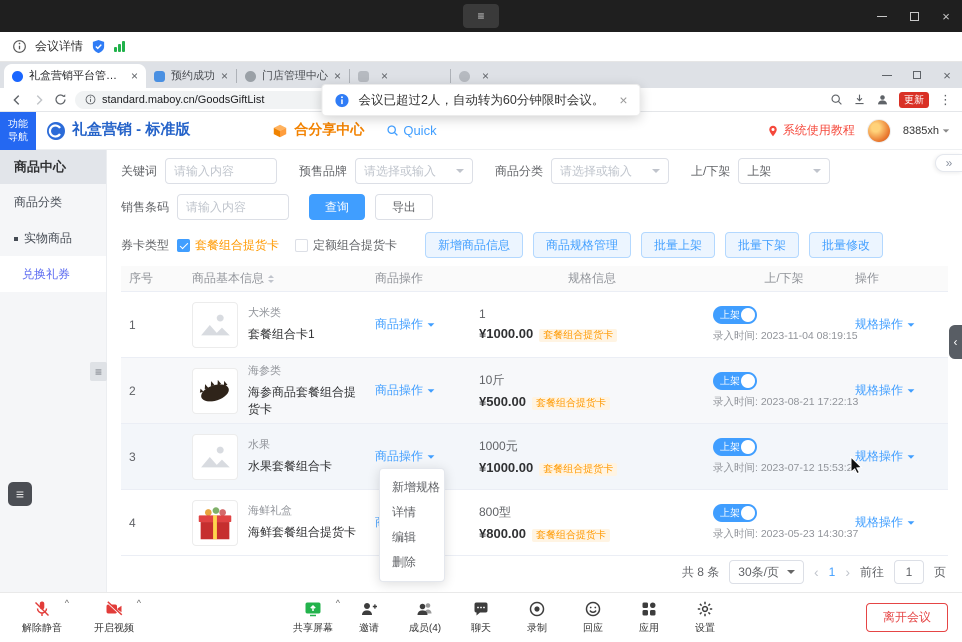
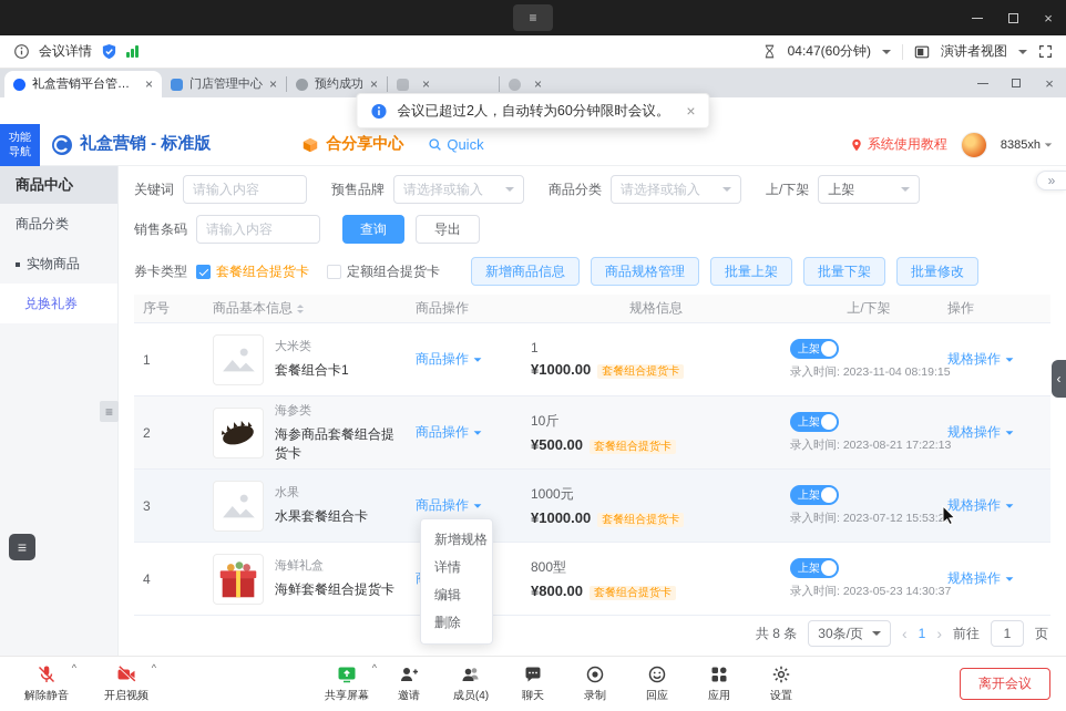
  ≡
  ×
  会议详情
+ 04:47(60分钟)
+ 演讲者视图
  礼盒营销平台管理中
  ×
- 预约成功
+ 门店管理中心
  ×
- 门店管理中心
+ 预约成功
  ×
  ×
  ×
  ×
- standard.maboy.cn/GoodsGiftList
- 更新
- ⋮
  会议已超过2人，自动转为60分钟限时会议。
  ×
  功能
  导航
  礼盒营销 - 标准版
  合分享中心
  Quick
  系统使用教程
  8385xh
  商品中心
  商品分类
  实物商品
  兑换礼券
  关键词
  请输入内容
  预售品牌
  请选择或输入
  商品分类
  请选择或输入
  上/下架
  上架
  销售条码
  请输入内容
  查询
  导出
  券卡类型
  套餐组合提货卡
  定额组合提货卡
  新增商品信息
  商品规格管理
  批量上架
  批量下架
  批量修改
  序号
  商品基本信息
  商品操作
  规格信息
  上/下架
  操作
  1
  大米类
  套餐组合卡1
  商品操作
  1
  ¥1000.00 套餐组合提货卡
  上架
  录入时间: 2023-11-04 08:19:15
  规格操作
  2
  海参类
  海参商品套餐组合提货卡
  商品操作
  10斤
  ¥500.00 套餐组合提货卡
  上架
  录入时间: 2023-08-21 17:22:13
  规格操作
  3
  水果
  水果套餐组合卡
  商品操作
  1000元
  ¥1000.00 套餐组合提货卡
  上架
  录入时间: 2023-07-12 15:53:2
  规格操作
  4
  海鲜礼盒
  海鲜套餐组合提货卡
  800型
  ¥800.00 套餐组合提货卡
  上架
  录入时间: 2023-05-23 14:30:37
  规格操作
  新增规格
  详情
  编辑
  删除
  共 8 条
  30条/页
  ‹
  1
  ›
  前往
  1
  页
  »
  ‹
  ≡
  ≡
  解除静音
  ^
  开启视频
  ^
  共享屏幕
  ^
  邀请
  成员(4)
  聊天
  录制
  回应
  应用
  设置
  离开会议
